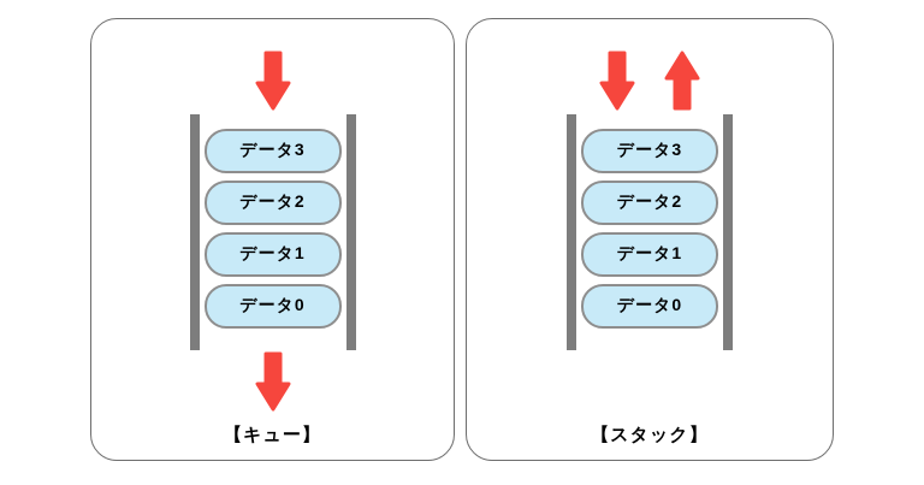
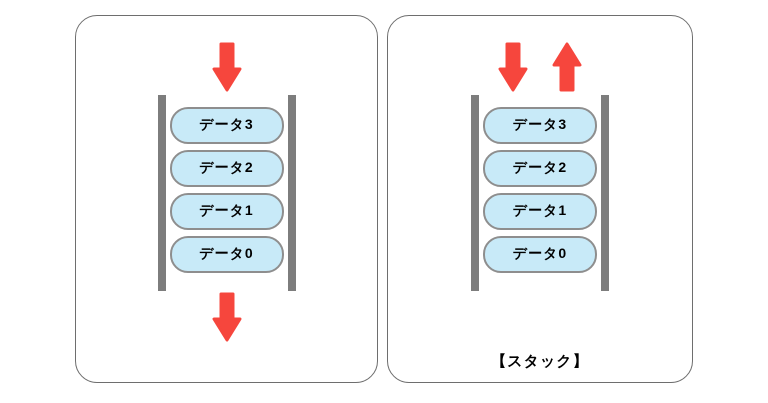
  データ3
  データ2
  データ1
  データ0
- 【キュー】
  データ3
  データ2
  データ1
  データ0
  【スタック】
